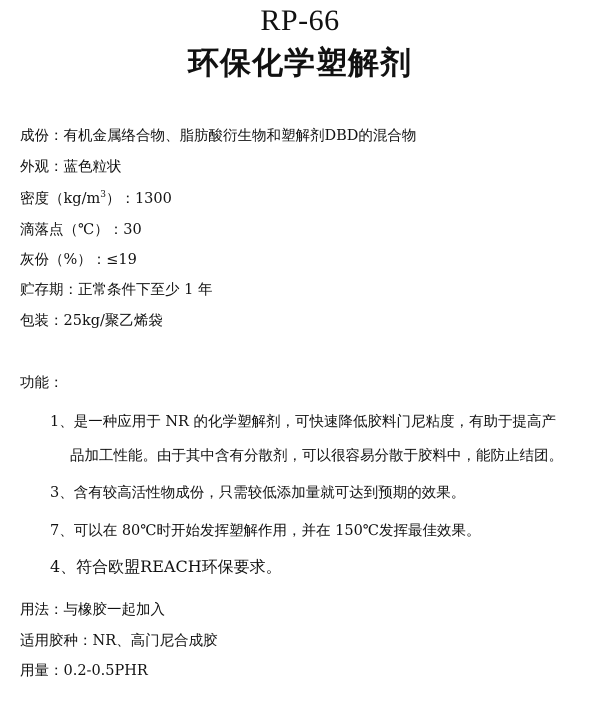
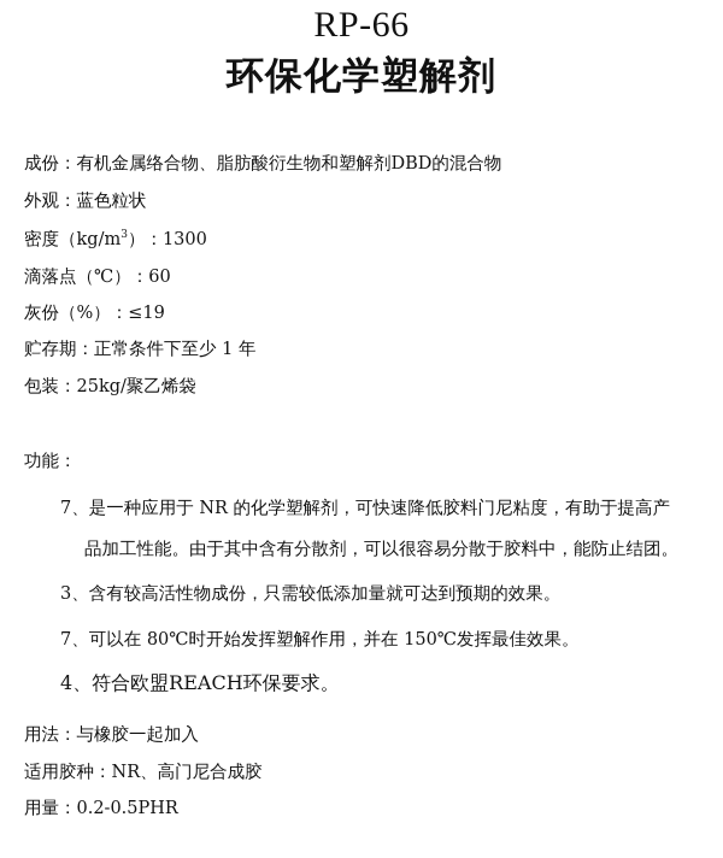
  RP-66
  环保化学塑解剂
  成份：有机金属络合物、脂肪酸衍生物和塑解剂DBD的混合物
  外观：蓝色粒状
  密度（kg/m3）：1300
- 滴落点（℃）：30
+ 滴落点（℃）：60
  灰份（%）：≤19
  贮存期：正常条件下至少 1 年
  包装：25kg/聚乙烯袋
  功能：
- 1、是一种应用于 NR 的化学塑解剂，可快速降低胶料门尼粘度，有助于提高产
+ 7、是一种应用于 NR 的化学塑解剂，可快速降低胶料门尼粘度，有助于提高产
  品加工性能。由于其中含有分散剂，可以很容易分散于胶料中，能防止结团。
  3、含有较高活性物成份，只需较低添加量就可达到预期的效果。
  7、可以在 80℃时开始发挥塑解作用，并在 150℃发挥最佳效果。
  4、符合欧盟REACH环保要求。
  用法：与橡胶一起加入
  适用胶种：NR、高门尼合成胶
  用量：0.2-0.5PHR
